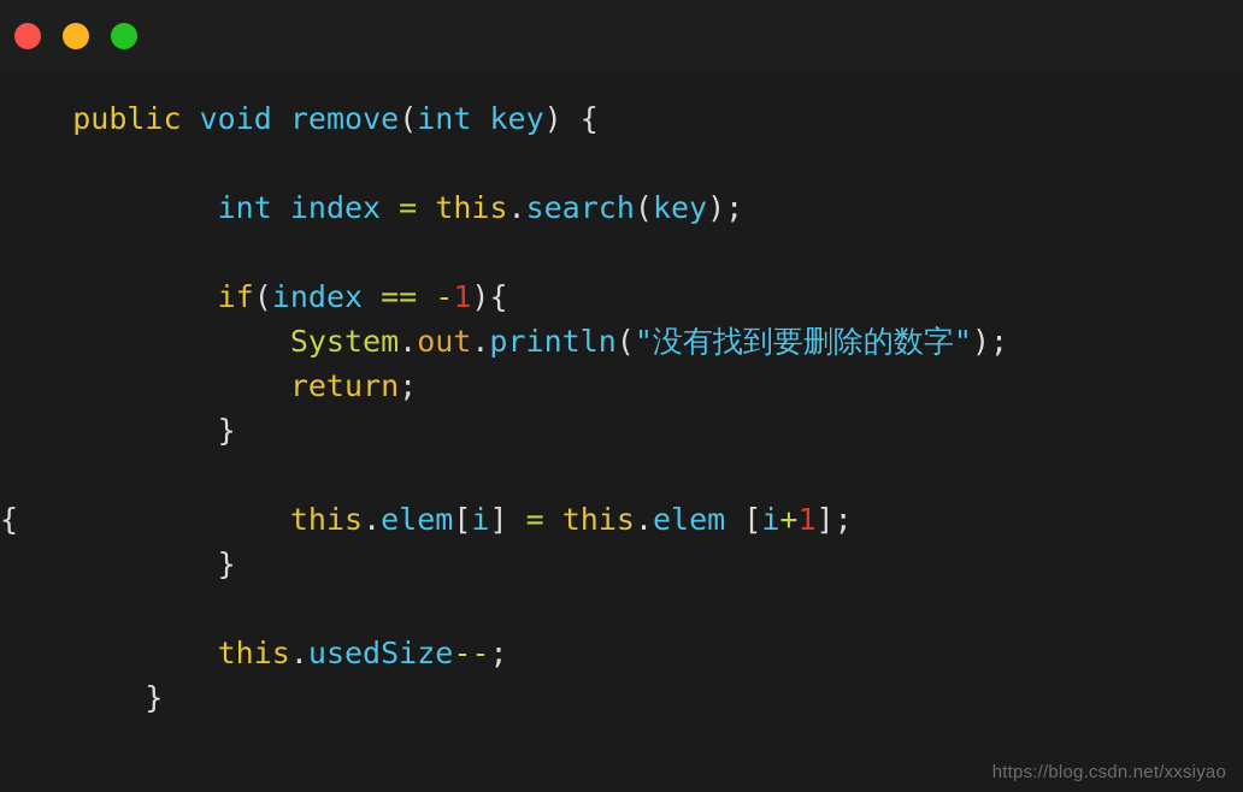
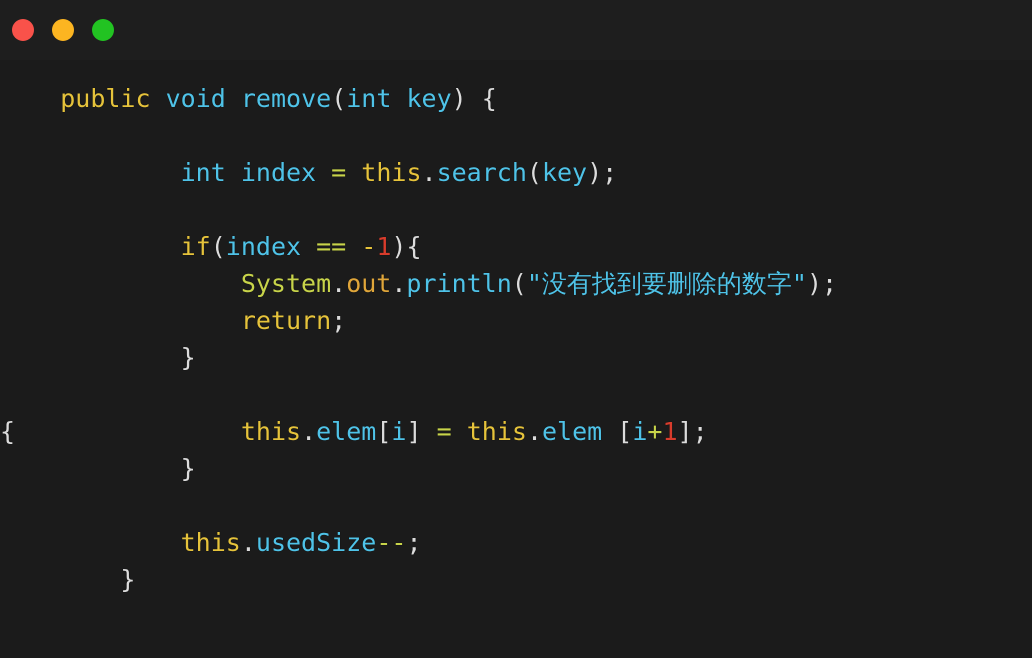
  public void remove(int key) {
  int index = this.search(key);
  if(index == -1){
  System.out.println("没有找到要删除的数字");
  return;
  }
  { this.elem[i] = this.elem [i+1];
  }
  this.usedSize--;
  }
- https://blog.csdn.net/xxsiyao
